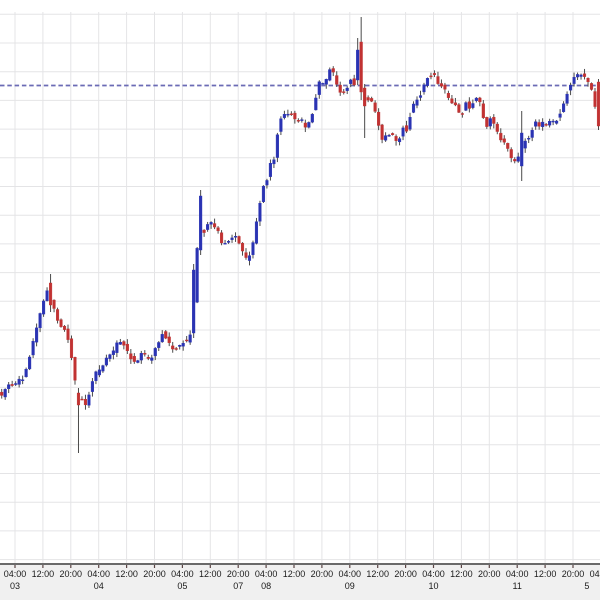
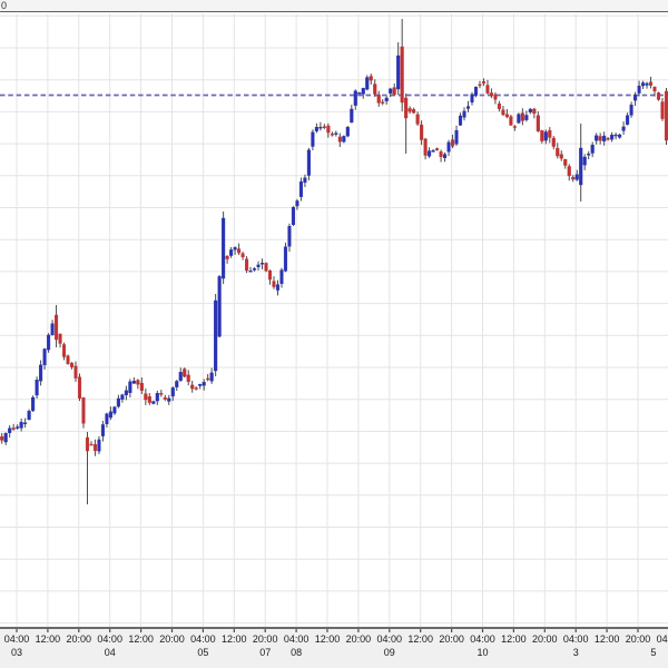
  04:00
  03
  12:00
  20:00
  04:00
  04
  12:00
  20:00
  04:00
  05
  12:00
  20:00
  07
  04:00
  08
  12:00
  20:00
  04:00
  09
  12:00
  20:00
  04:00
  10
  12:00
  20:00
  04:00
- 11
+ 3
  12:00
  20:00
  5
+ 0
